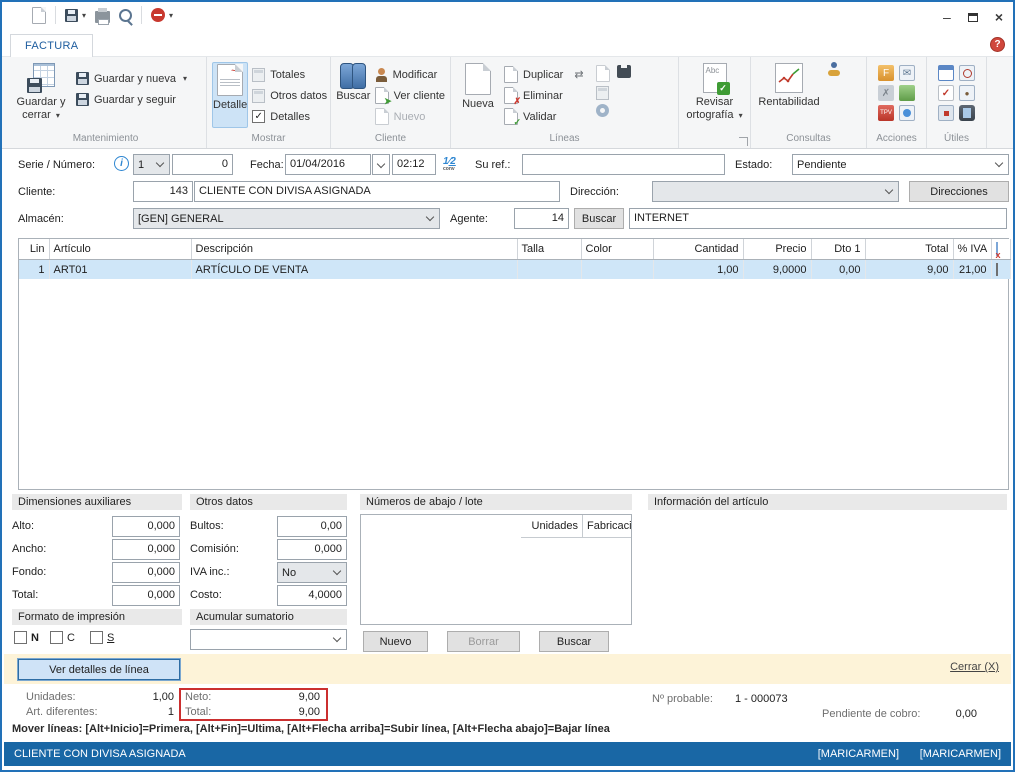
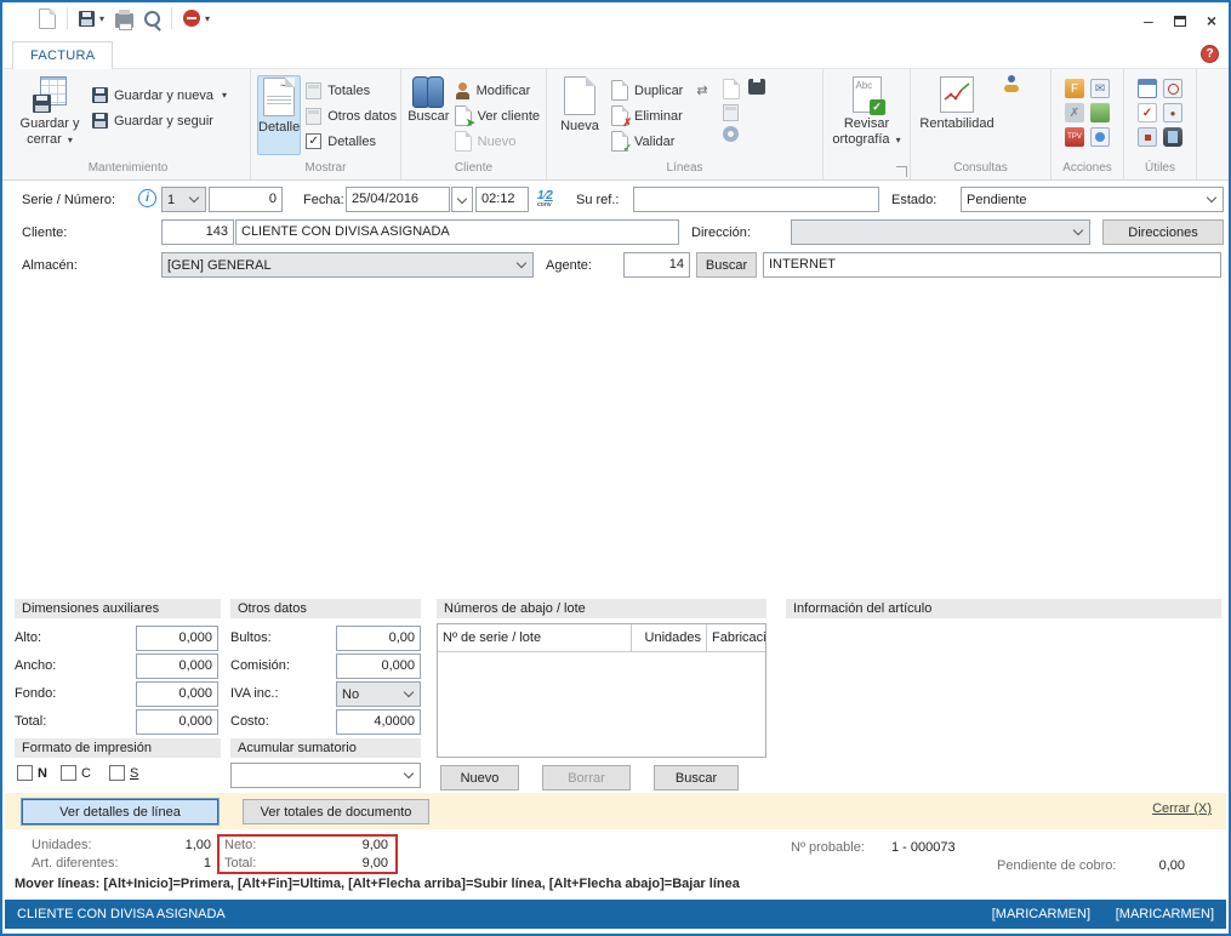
  ▾
  ▾
  –
  ×
  FACTURA
  ?
  Guardar y cerrar ▾
  Guardar y nueva
  ▾
  Guardar y seguir
  Mantenimiento
  ~
  Detalle
  Totales
  Otros datos
  ✓
  Detalles
  Mostrar
  Buscar
  Modificar
  ➤
  Ver cliente
  Nuevo
  Cliente
  Nueva
  Duplicar
  ⇄
  ✗
  Eliminar
  ✓
  Validar
  Líneas
  Abc
  ✓
  Revisar ortografía ▾
  Rentabilidad
  Consultas
  F
  ✉
  ✗
  Acciones
  ✓
  ●
  Útiles
  Serie / Número:
  i
  1
  0
  Fecha:
- 01/04/2016
+ 25/04/2016
  02:12
  1⁄2
  Su ref.:
  Estado:
  Pendiente
  Cliente:
  143
  CLIENTE CON DIVISA ASIGNADA
  Dirección:
  Direcciones
  Almacén:
  [GEN] GENERAL
  Agente:
  14
  Buscar
  INTERNET
- Lin	Artículo	Descripción	Talla	Color	Cantidad	Precio	Dto 1	Total	% IVA
- 1	ART01	ARTÍCULO DE VENTA			1,00	9,0000	0,00	9,00	21,00
  Dimensiones auxiliares
  Alto:
  0,000
  Ancho:
  0,000
  Fondo:
  0,000
  Total:
  0,000
  Formato de impresión
  N
  C
  S
  Otros datos
  Bultos:
  0,00
  Comisión:
  0,000
  IVA inc.:
  No
  Costo:
  4,0000
  Acumular sumatorio
  Números de abajo / lote
+ Nº de serie / lote
  Unidades
  Fabricaci
  Nuevo
  Borrar
  Buscar
  Información del artículo
  Ver detalles de línea
+ Ver totales de documento
  Cerrar (X)
  Unidades:
  1,00
  Art. diferentes:
  1
  Neto:
  9,00
  Total:
  9,00
  Nº probable:
  1 - 000073
  Pendiente de cobro:
  0,00
  Mover líneas: [Alt+Inicio]=Primera, [Alt+Fin]=Ultima, [Alt+Flecha arriba]=Subir línea, [Alt+Flecha abajo]=Bajar línea
  CLIENTE CON DIVISA ASIGNADA
  [MARICARMEN]
  [MARICARMEN]
